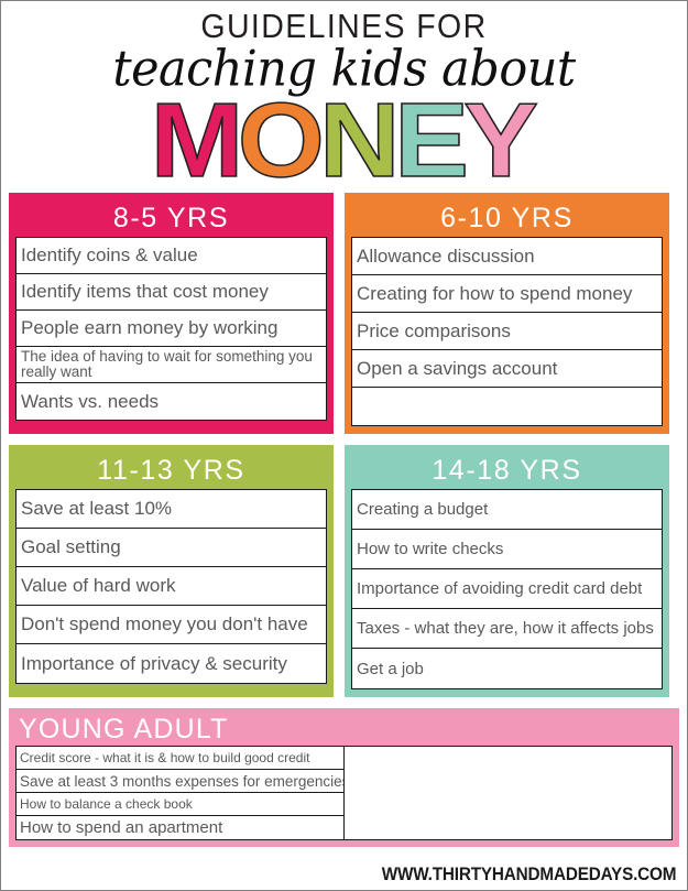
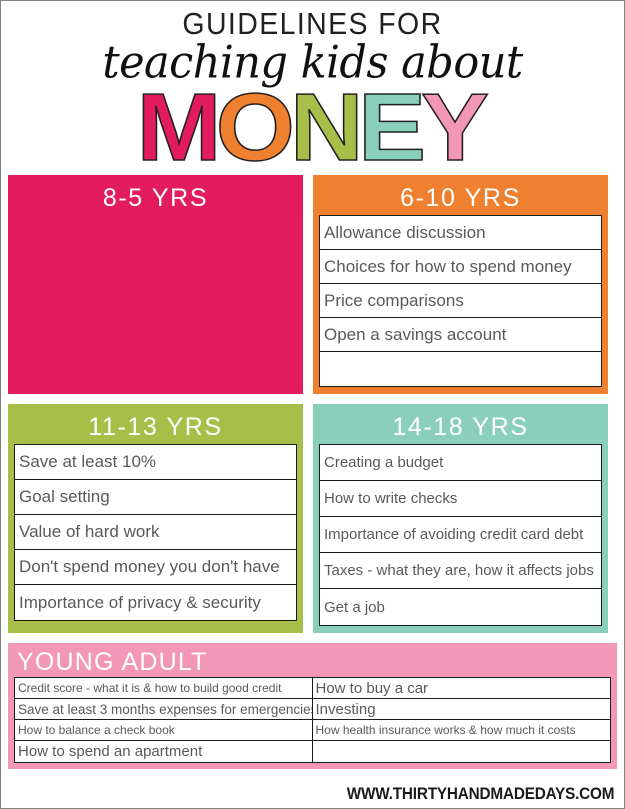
  GUIDELINES FOR
  teaching kids about
  M
  O
  N
  E
  Y
  8-5 YRS
- Identify coins & value
- Identify items that cost money
- People earn money by working
- The idea of having to wait for something you really want
- Wants vs. needs
  6-10 YRS
  Allowance discussion
- Creating for how to spend money
+ Choices for how to spend money
  Price comparisons
  Open a savings account
  11-13 YRS
  Save at least 10%
  Goal setting
  Value of hard work
  Don't spend money you don't have
  Importance of privacy & security
  14-18 YRS
  Creating a budget
  How to write checks
  Importance of avoiding credit card debt
  Taxes - what they are, how it affects jobs
  Get a job
  YOUNG ADULT
  Credit score - what it is & how to build good credit
  Save at least 3 months expenses for emergencie
  How to balance a check book
  How to spend an apartment
+ How to buy a car
+ Investing
+ How health insurance works & how much it costs
  WWW.THIRTYHANDMADEDAYS.COM
